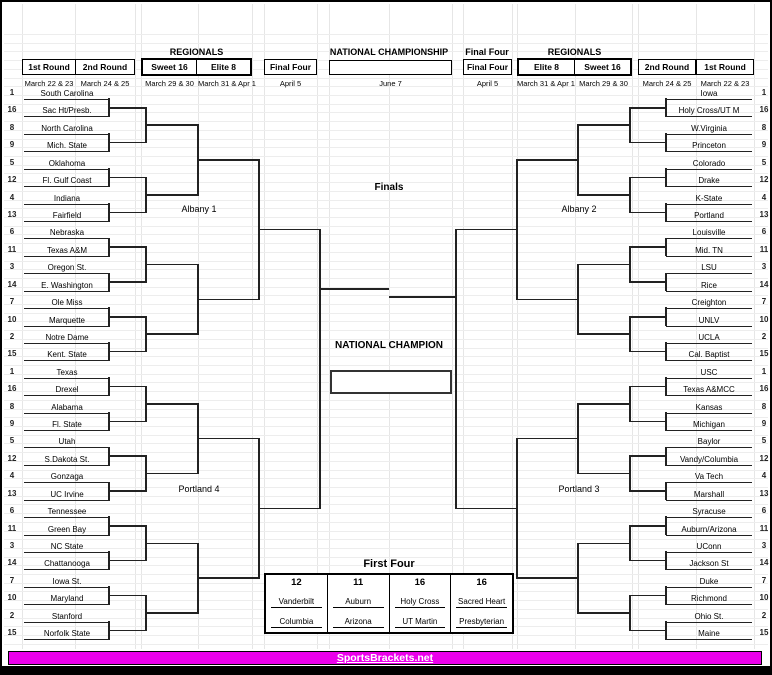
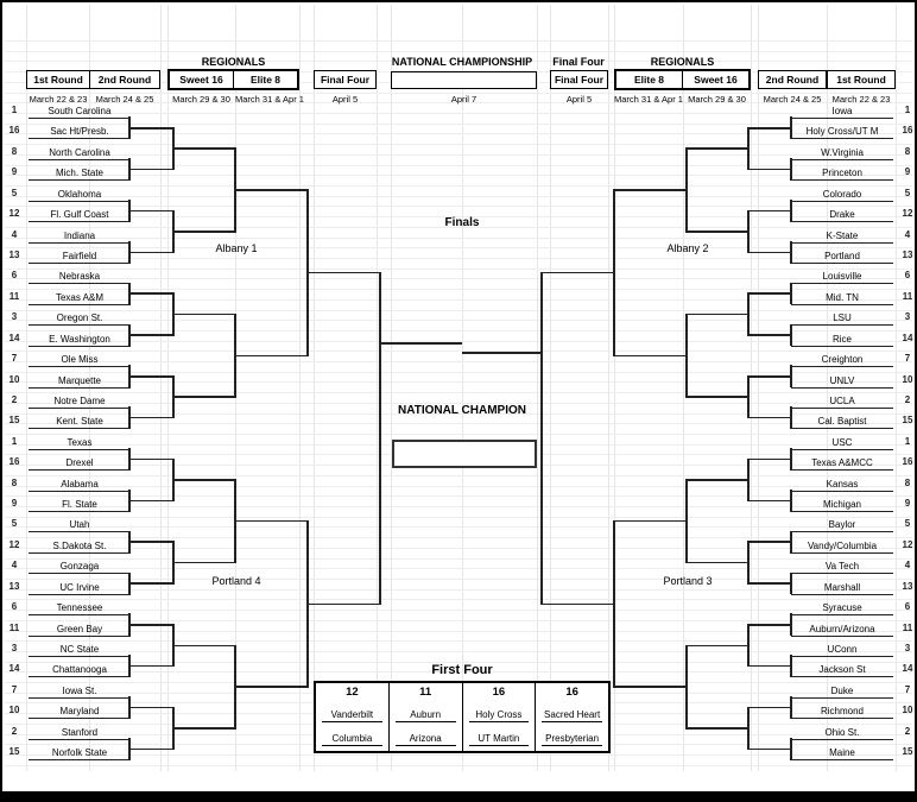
  REGIONALS
  NATIONAL CHAMPIONSHIP
  Final Four
  REGIONALS
  1st Round
  2nd Round
  Sweet 16
  Elite 8
  Final Four
  Final Four
  Elite 8
  Sweet 16
  2nd Round
  1st Round
  March 22 & 23
  March 24 & 25
  March 29 & 30
  March 31 & Apr 1
  April 5
- June 7
+ April 7
  April 5
  March 31 & Apr 1
  March 29 & 30
  March 24 & 25
  March 22 & 23
  Finals
  NATIONAL CHAMPION
  Albany 1
  Portland 4
  Albany 2
  Portland 3
  First Four
  12
  Vanderbilt
  Columbia
  11
  Auburn
  Arizona
  16
  Holy Cross
  UT Martin
  16
  Sacred Heart
  Presbyterian
- SportsBrackets.net
  South Carolina
  1
  Sac Ht/Presb.
  16
  North Carolina
  8
  Mich. State
  9
  Oklahoma
  5
  Fl. Gulf Coast
  12
  Indiana
  4
  Fairfield
  13
  Nebraska
  6
  Texas A&M
  11
  Oregon St.
  3
  E. Washington
  14
  Ole Miss
  7
  Marquette
  10
  Notre Dame
  2
  Kent. State
  15
  Texas
  1
  Drexel
  16
  Alabama
  8
  Fl. State
  9
  Utah
  5
  S.Dakota St.
  12
  Gonzaga
  4
  UC Irvine
  13
  Tennessee
  6
  Green Bay
  11
  NC State
  3
  Chattanooga
  14
  Iowa St.
  7
  Maryland
  10
  Stanford
  2
  Norfolk State
  15
  Iowa
  1
  Holy Cross/UT M
  16
  W.Virginia
  8
  Princeton
  9
  Colorado
  5
  Drake
  12
  K-State
  4
  Portland
  13
  Louisville
  6
  Mid. TN
  11
  LSU
  3
  Rice
  14
  Creighton
  7
  UNLV
  10
  UCLA
  2
  Cal. Baptist
  15
  USC
  1
  Texas A&MCC
  16
  Kansas
  8
  Michigan
  9
  Baylor
  5
  Vandy/Columbia
  12
  Va Tech
  4
  Marshall
  13
  Syracuse
  6
  Auburn/Arizona
  11
  UConn
  3
  Jackson St
  14
  Duke
  7
  Richmond
  10
  Ohio St.
  2
  Maine
  15
